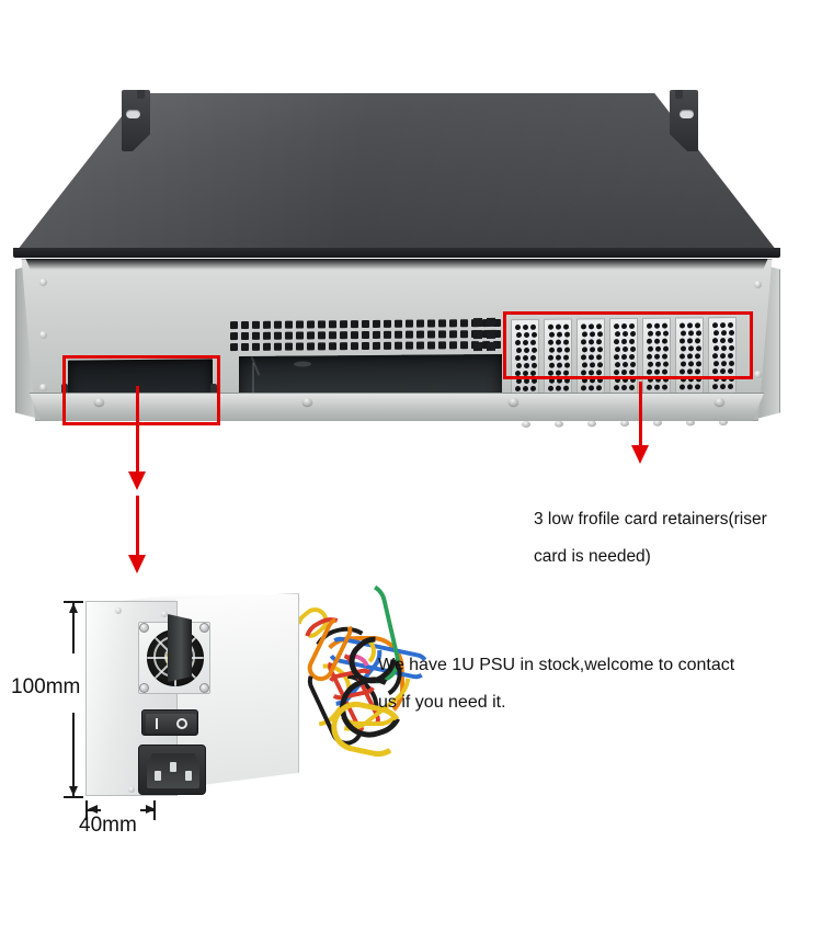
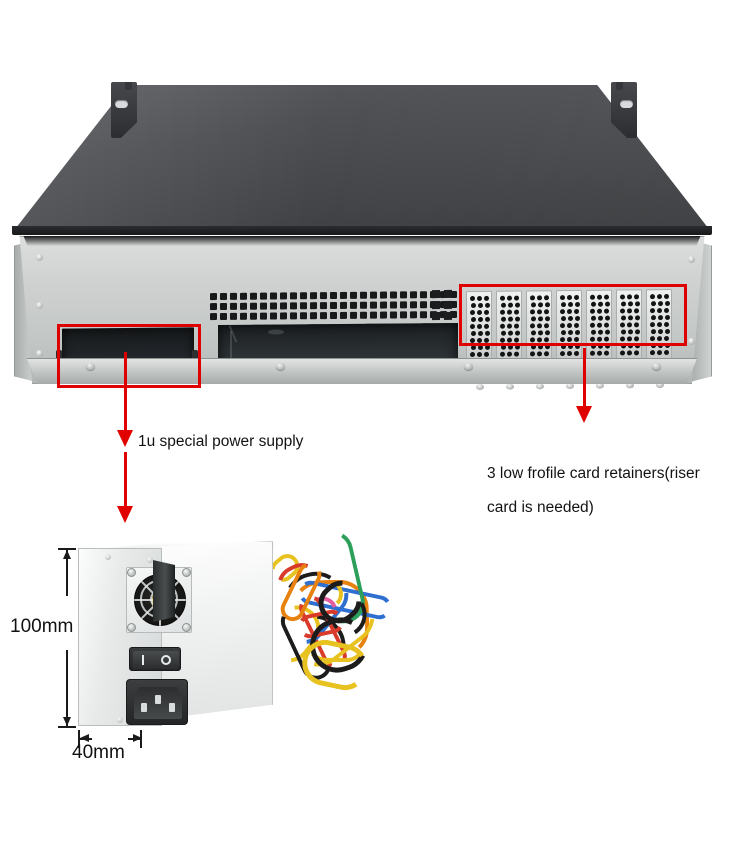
+ 1u special power supply
  3 low frofile card retainers(riser
  card is needed)
  100mm
  40mm
- We have 1U PSU in stock,welcome to contact
- us if you need it.
